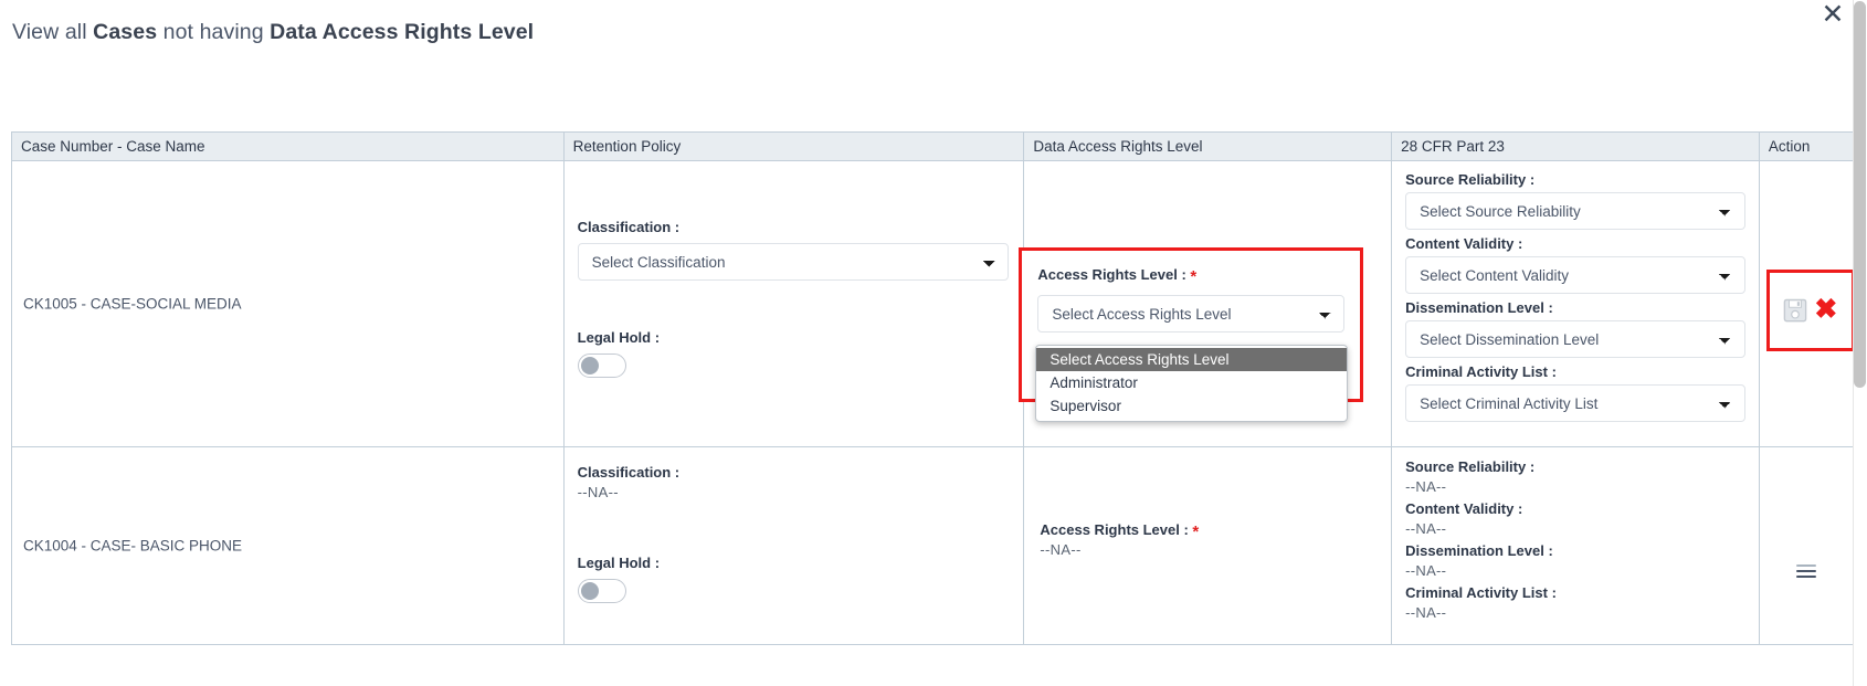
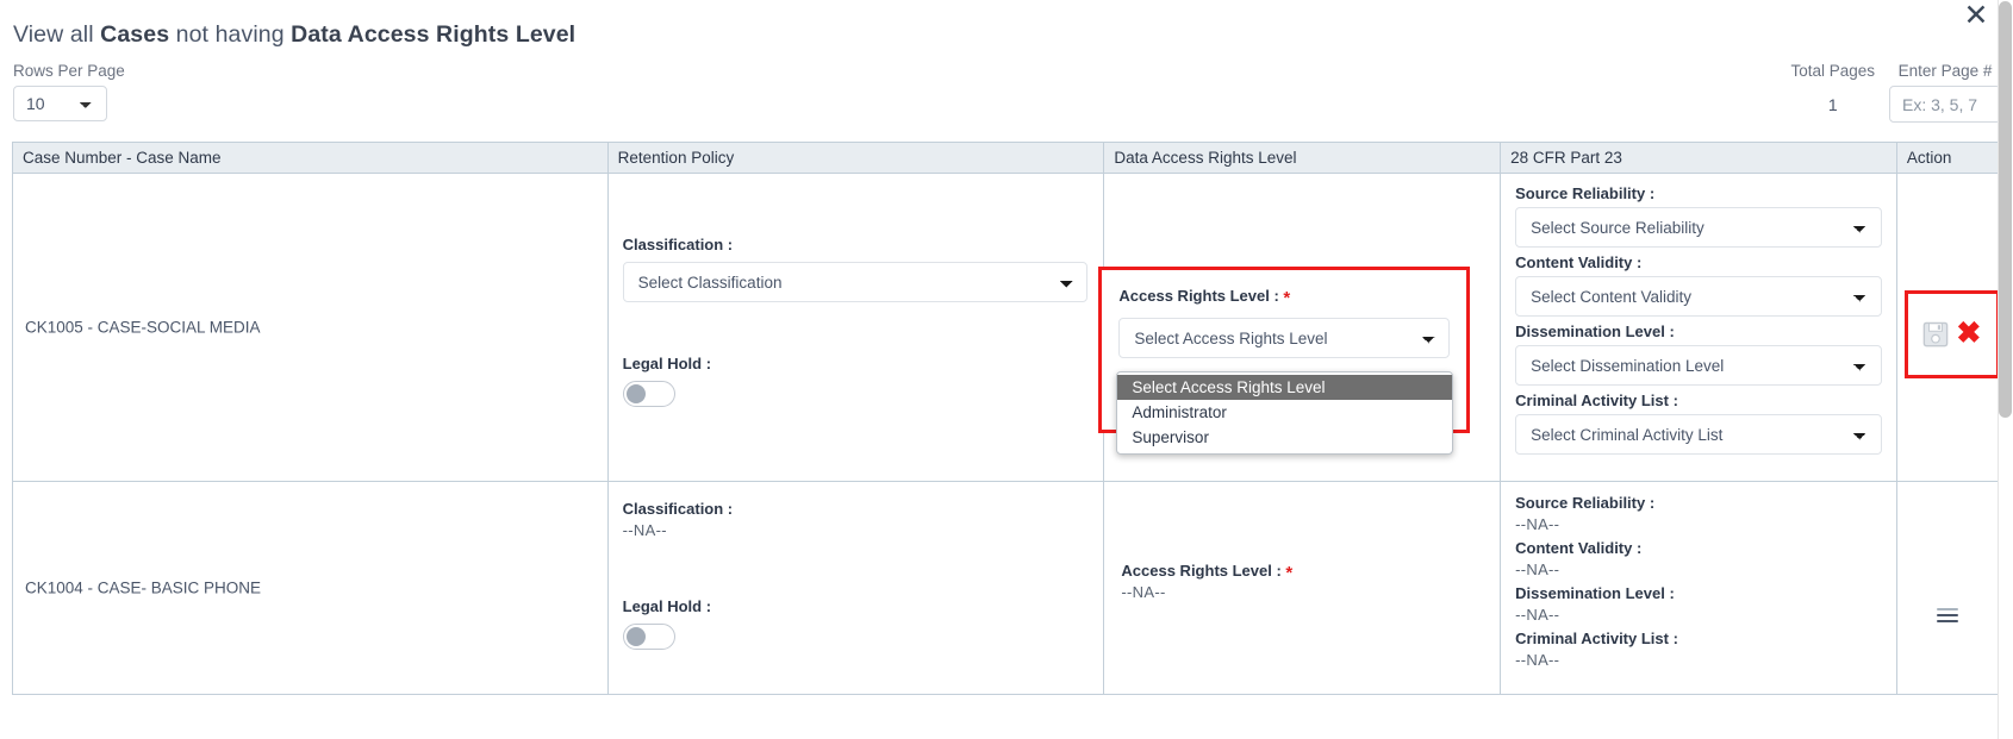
  ✕
  View all Cases not having Data Access Rights Level
+ Rows Per Page
+ 10
+ Total Pages
+ 1
+ Enter Page #
+ Ex: 3, 5, 7
  Case Number - Case Name	Retention Policy	Data Access Rights Level	28 CFR Part 23	Action
  CK1005 - CASE-SOCIAL MEDIA	Classification : Select Classification Legal Hold :	Access Rights Level : * Select Access Rights Level Select Access Rights Level Administrator Supervisor	Source Reliability : Select Source Reliability Content Validity : Select Content Validity Dissemination Level : Select Dissemination Level Criminal Activity List : Select Criminal Activity List	✖
  CK1004 - CASE- BASIC PHONE	Classification : --NA-- Legal Hold :	Access Rights Level : * --NA--	Source Reliability : --NA-- Content Validity : --NA-- Dissemination Level : --NA-- Criminal Activity List : --NA--
